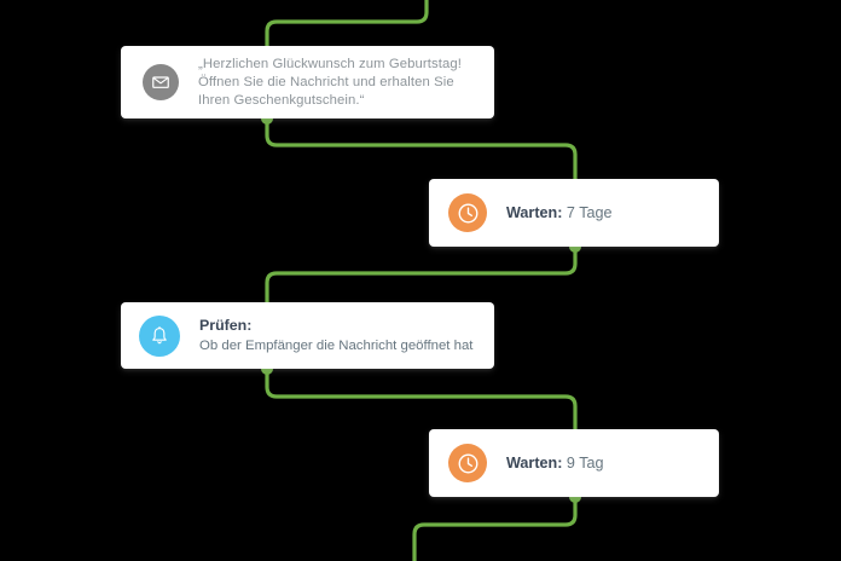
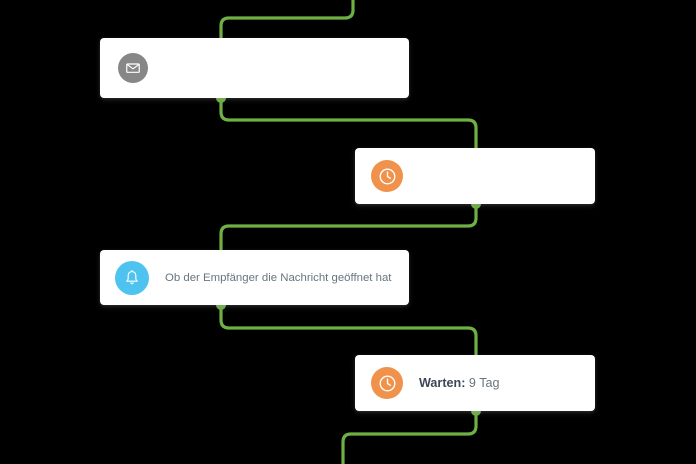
- „Herzlichen Glückwunsch zum Geburtstag! Öffnen Sie die Nachricht und erhalten Sie Ihren Geschenkgutschein.“
- Warten: 7 Tage
- Prüfen:
  Ob der Empfänger die Nachricht geöffnet hat
  Warten: 9 Tag
